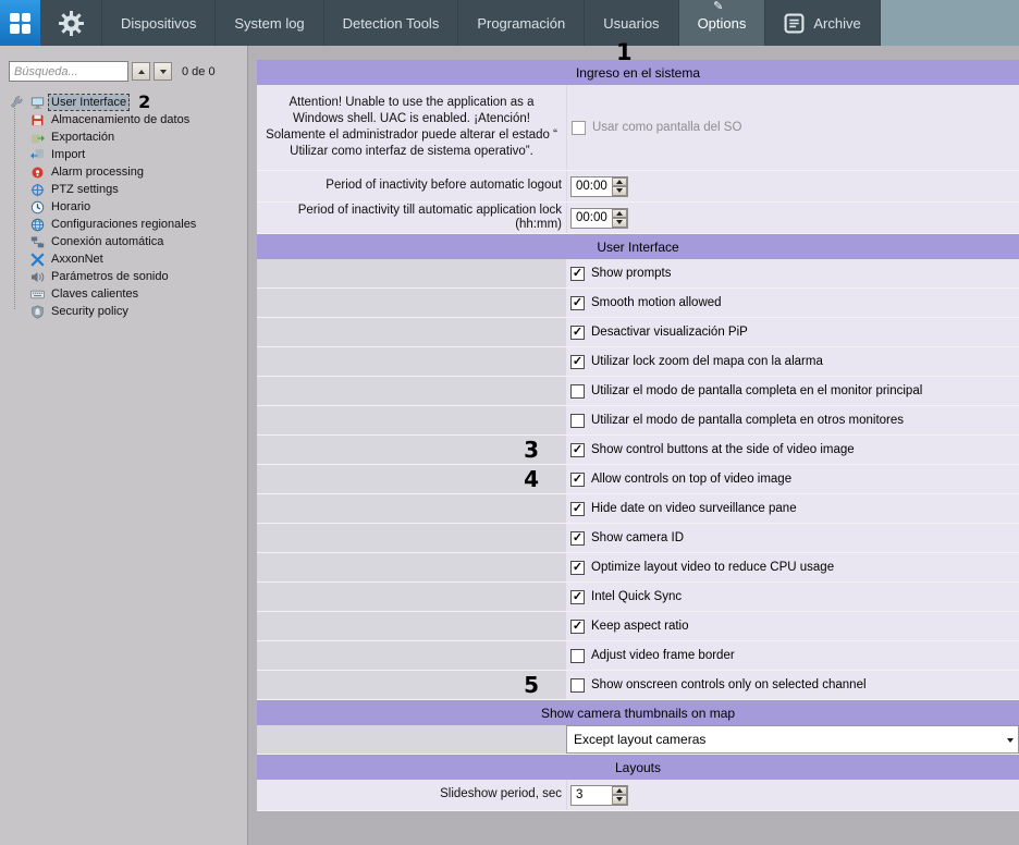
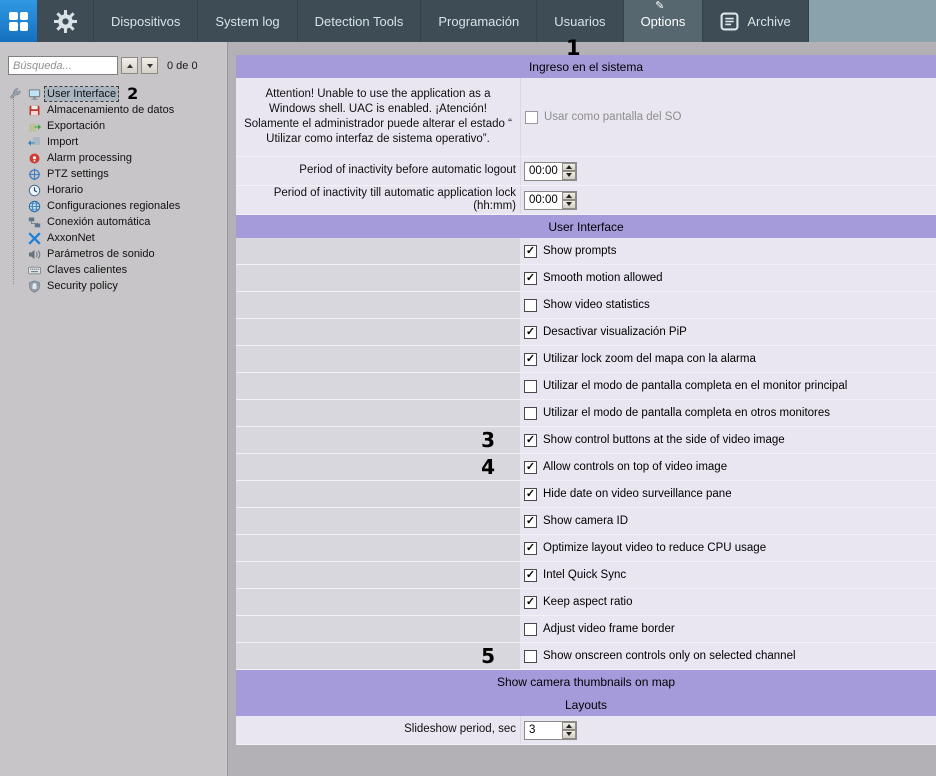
  Dispositivos
  System log
  Detection Tools
  Programación
  Usuarios
  ✎
  Options
  Archive
  Búsqueda...
  0 de 0
  User Interface
  2
  Almacenamiento de datos
  Exportación
  Import
  Alarm processing
  PTZ settings
  Horario
  Configuraciones regionales
  Conexión automática
  AxxonNet
  Parámetros de sonido
  Claves calientes
  Security policy
  Ingreso en el sistema
  Attention! Unable to use the application as a Windows shell. UAC is enabled. ¡Atención! Solamente el administrador puede alterar el estado “ Utilizar como interfaz de sistema operativo”.
  Usar como pantalla del SO
  Period of inactivity before automatic logout
  00:00
  Period of inactivity till automatic application lock (hh:mm)
  00:00
  User Interface
  ✓
  Show prompts
  ✓
  Smooth motion allowed
+ Show video statistics
  ✓
  Desactivar visualización PiP
  ✓
  Utilizar lock zoom del mapa con la alarma
  Utilizar el modo de pantalla completa en el monitor principal
  Utilizar el modo de pantalla completa en otros monitores
  3
  ✓
  Show control buttons at the side of video image
  4
  ✓
  Allow controls on top of video image
  ✓
  Hide date on video surveillance pane
  ✓
  Show camera ID
  ✓
  Optimize layout video to reduce CPU usage
  ✓
  Intel Quick Sync
  ✓
  Keep aspect ratio
  Adjust video frame border
  5
  Show onscreen controls only on selected channel
  Show camera thumbnails on map
- Except layout cameras
  Layouts
  Slideshow period, sec
  3
  1
